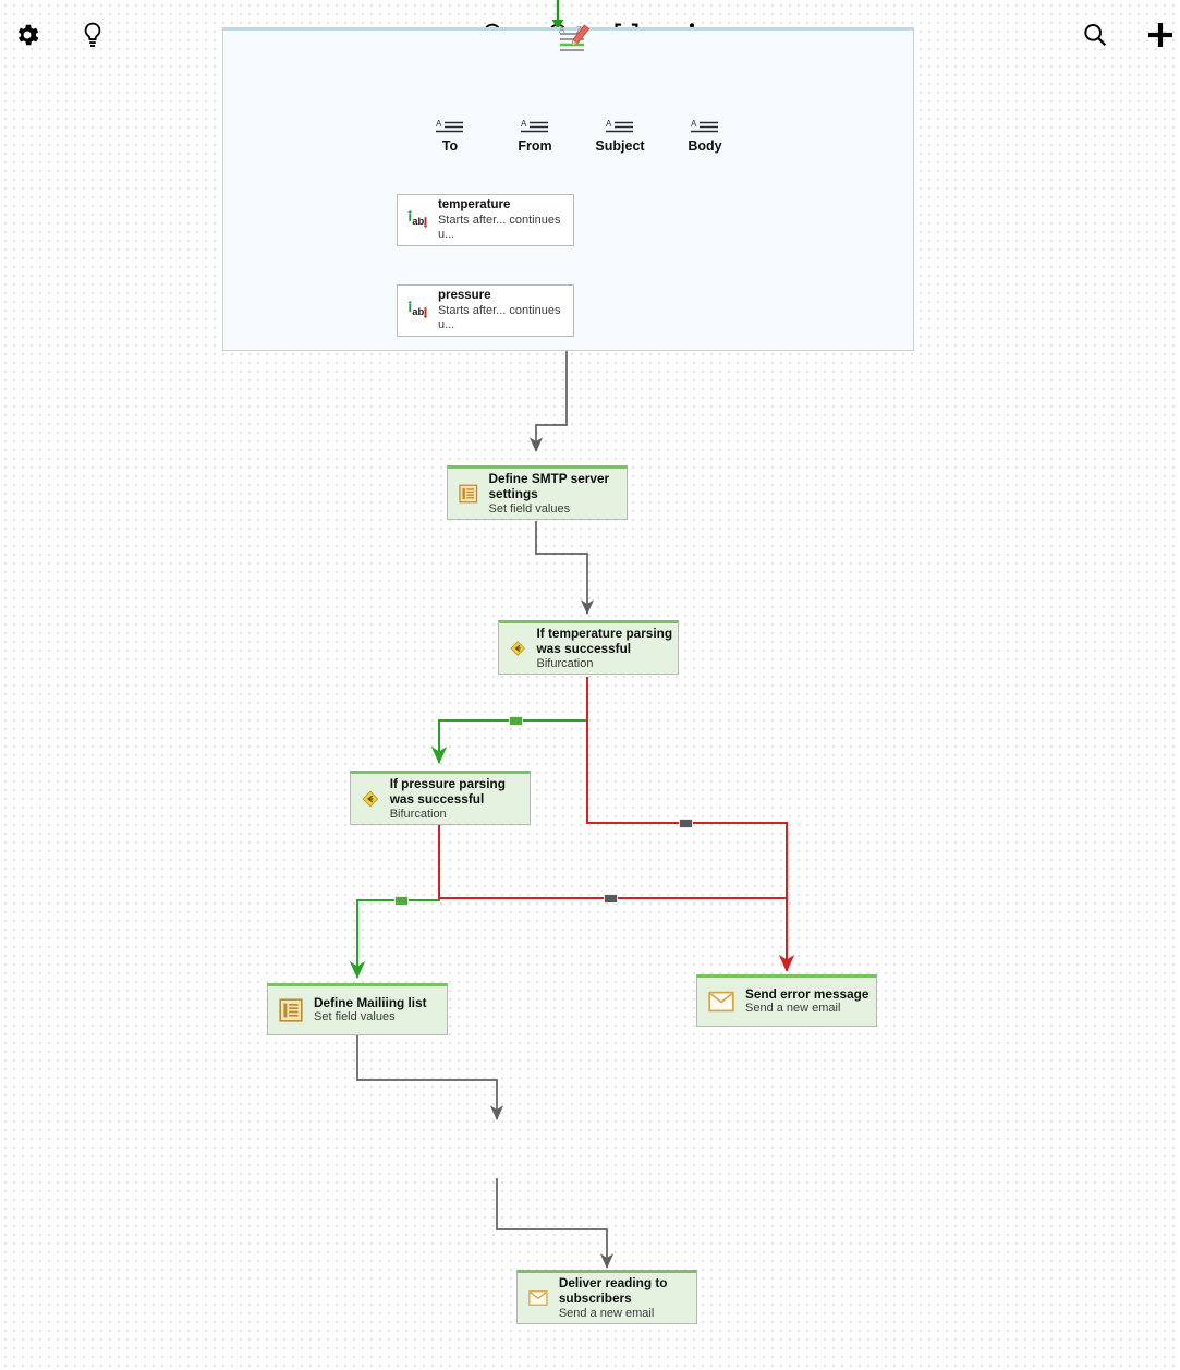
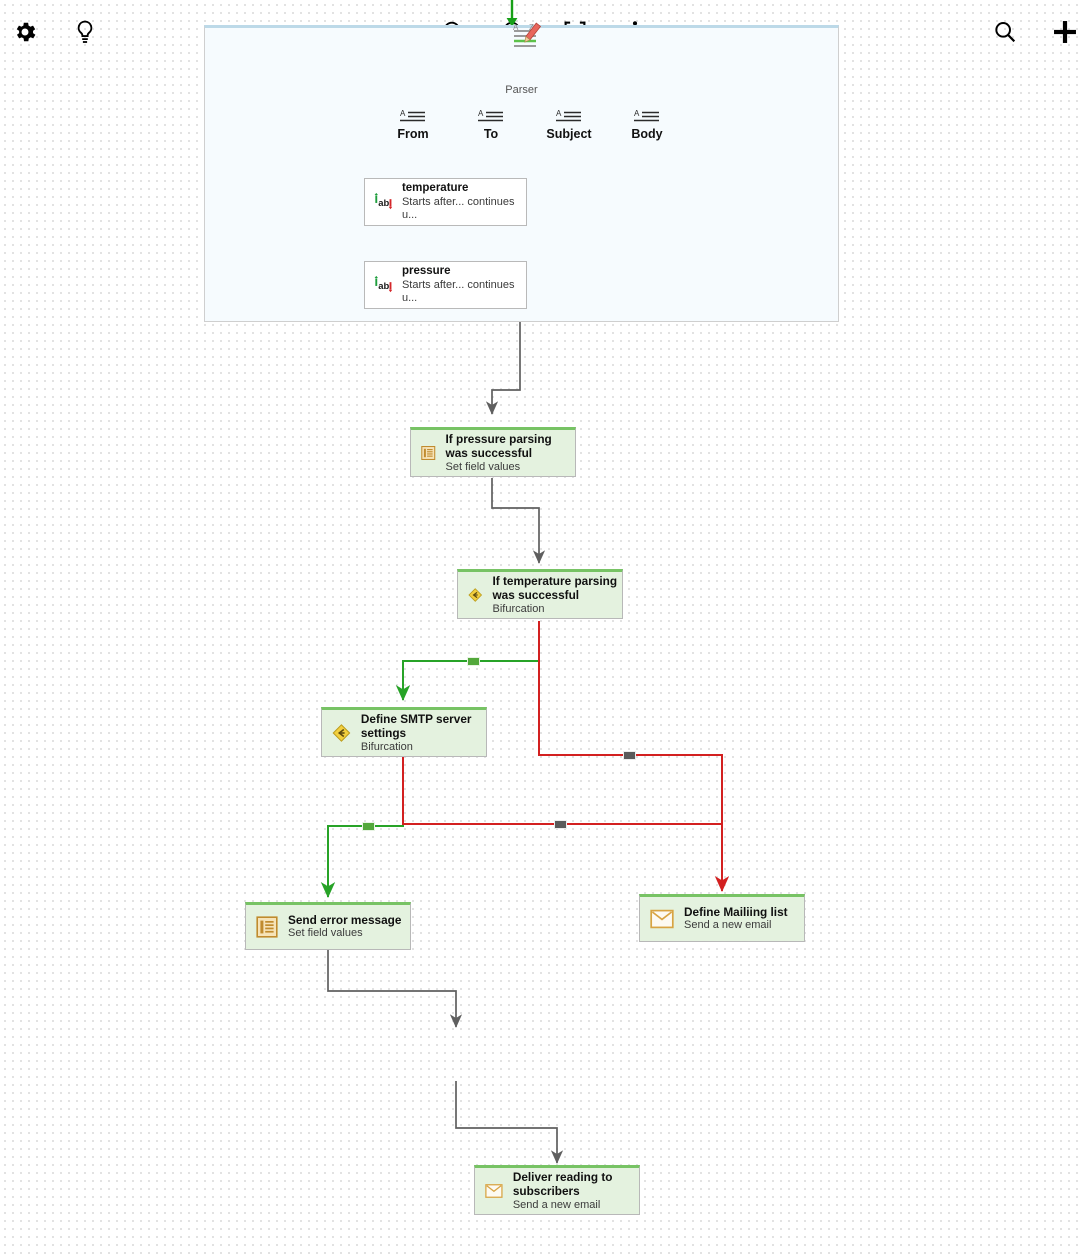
  A
  Z
+ Parser
  A
- To
+ From
  A
- From
+ To
  A
  Subject
  A
  Body
  ab
  temperature
  Starts after... continues u...
  ab
  pressure
  Starts after... continues u...
- Define SMTP server settings
+ If pressure parsing was successful
  Set field values
  If temperature parsing was successful
  Bifurcation
- If pressure parsing was successful
+ Define SMTP server settings
  Bifurcation
- Define Mailiing list
+ Send error message
  Set field values
- Send error message
+ Define Mailiing list
  Send a new email
  Deliver reading to subscribers
  Send a new email
